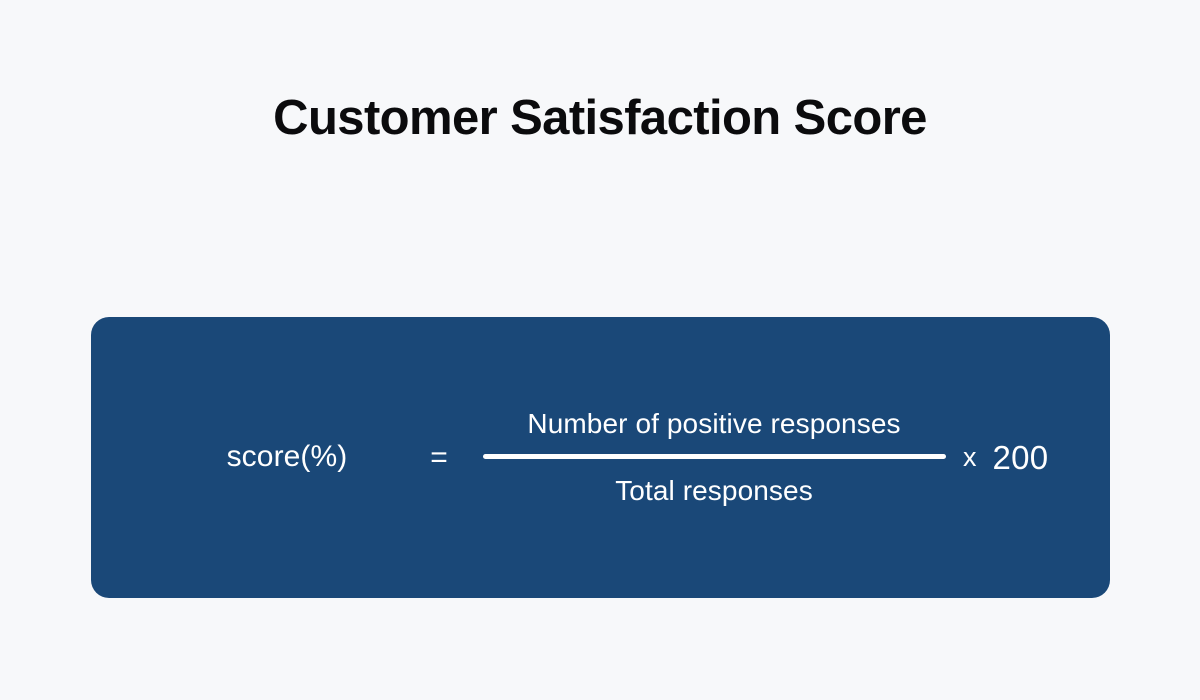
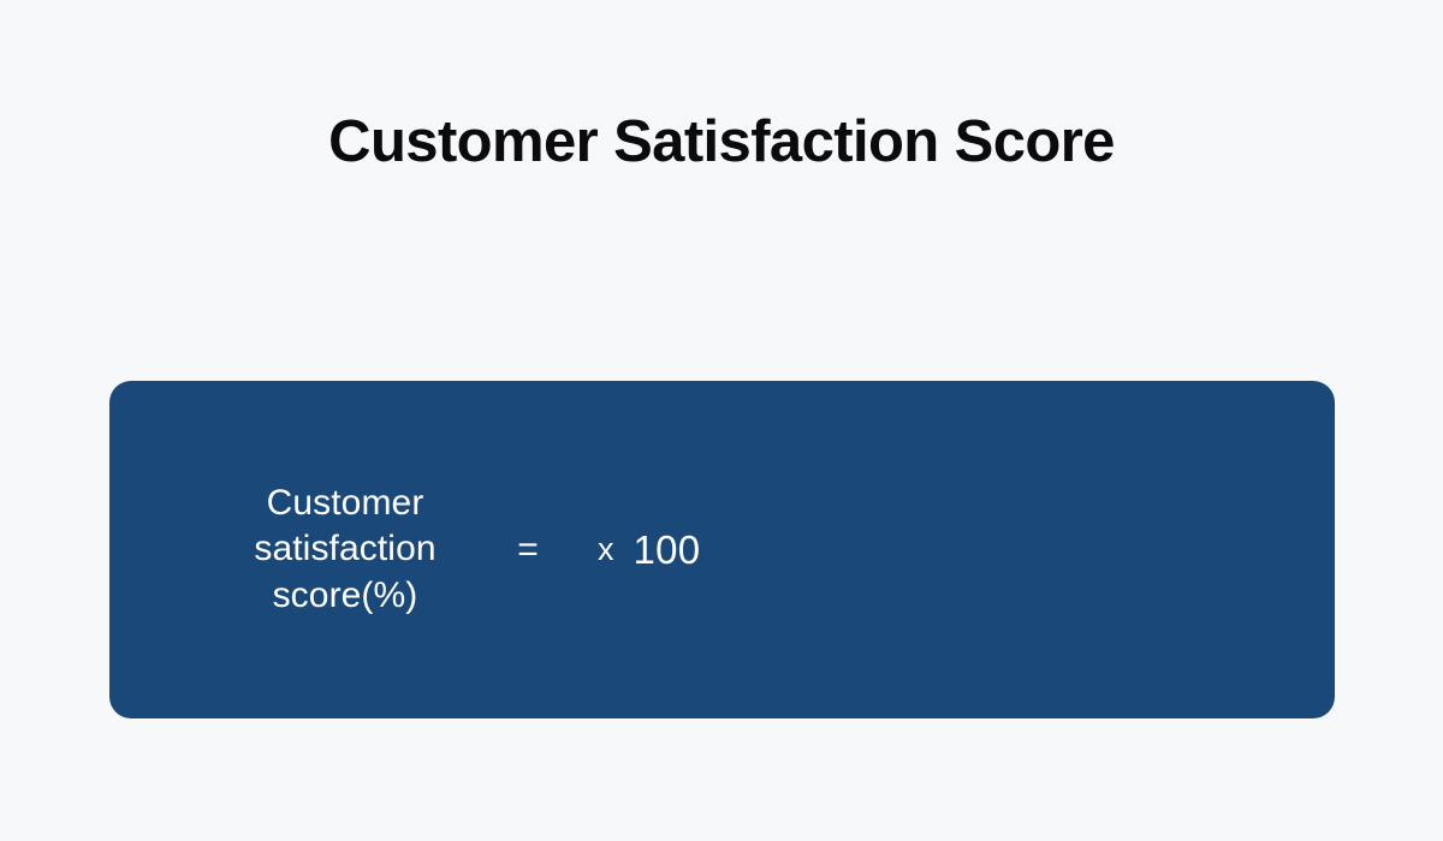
  Customer Satisfaction Score
+ Customer
+ satisfaction
  score(%)
  =
- Number of positive responses
- Total responses
  x
- 200
+ 100
